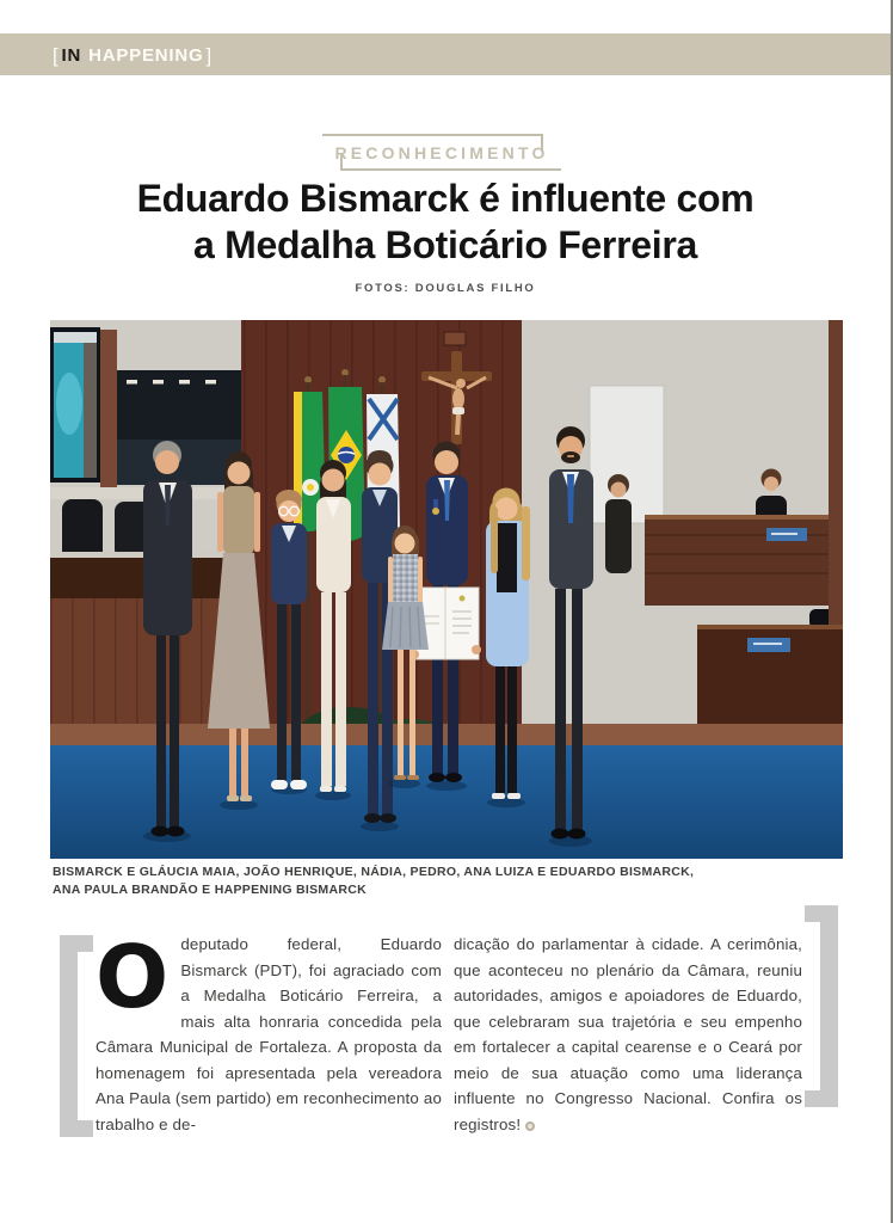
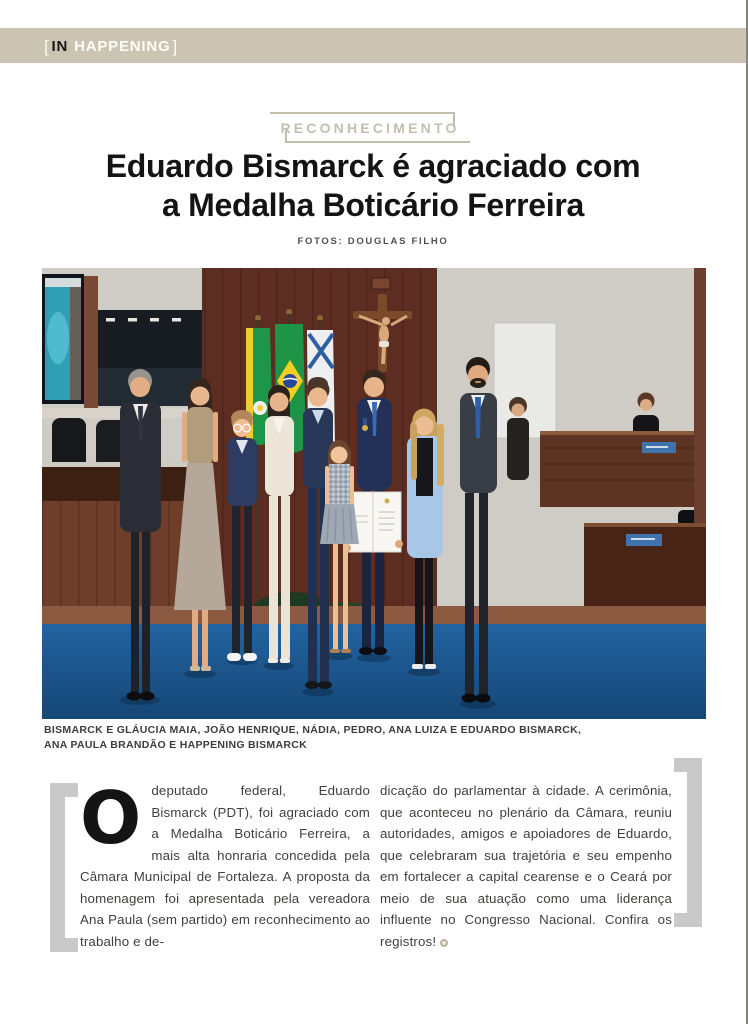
  [IN HAPPENING]
  RECONHECIMENTO
- Eduardo Bismarck é influente com
+ Eduardo Bismarck é agraciado com
  a Medalha Boticário Ferreira
  FOTOS: DOUGLAS FILHO
  BISMARCK E GLÁUCIA MAIA, JOÃO HENRIQUE, NÁDIA, PEDRO, ANA LUIZA E EDUARDO BISMARCK,
  ANA PAULA BRANDÃO E HAPPENING BISMARCK
  O
  deputado federal, Eduardo Bismarck (PDT), foi agraciado com a Medalha Boticário Ferreira, a mais alta honraria concedida pela Câmara Municipal de Fortaleza. A proposta da homenagem foi apresentada pela vereadora Ana Paula (sem partido) em reconhecimento ao trabalho e de-
  dicação do parlamentar à cidade. A cerimônia, que aconteceu no plenário da Câmara, reuniu autoridades, amigos e apoiadores de Eduardo, que celebraram sua trajetória e seu empenho em fortalecer a capital cearense e o Ceará por meio de sua atuação como uma liderança influente no Congresso Nacional. Confira os registros!
